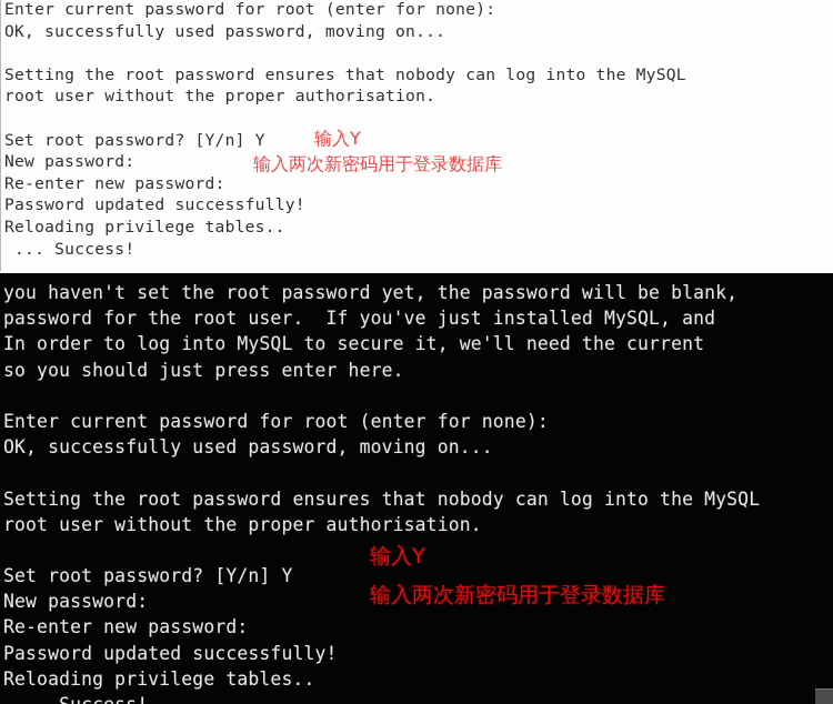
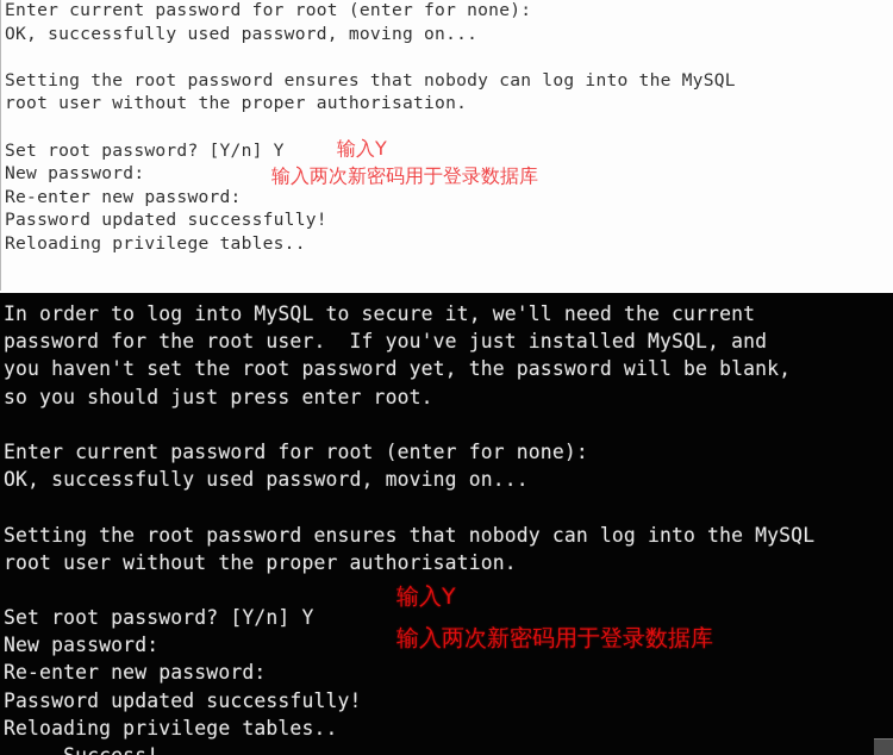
  Enter current password for root (enter for none):
  OK, successfully used password, moving on...
  Setting the root password ensures that nobody can log into the MySQL
  root user without the proper authorisation.
  Set root password? [Y/n] Y
  New password:
  Re-enter new password:
  Password updated successfully!
  Reloading privilege tables..
- ... Success!
  输入Y
  输入两次新密码用于登录数据库
- you haven't set the root password yet, the password will be blank,
+ In order to log into MySQL to secure it, we'll need the current
  password for the root user. If you've just installed MySQL, and
- In order to log into MySQL to secure it, we'll need the current
+ you haven't set the root password yet, the password will be blank,
- so you should just press enter here.
+ so you should just press enter root.
  Enter current password for root (enter for none):
  OK, successfully used password, moving on...
  Setting the root password ensures that nobody can log into the MySQL
  root user without the proper authorisation.
  Set root password? [Y/n] Y
  New password:
  Re-enter new password:
  Password updated successfully!
  Reloading privilege tables..
  输入Y
  输入两次新密码用于登录数据库
